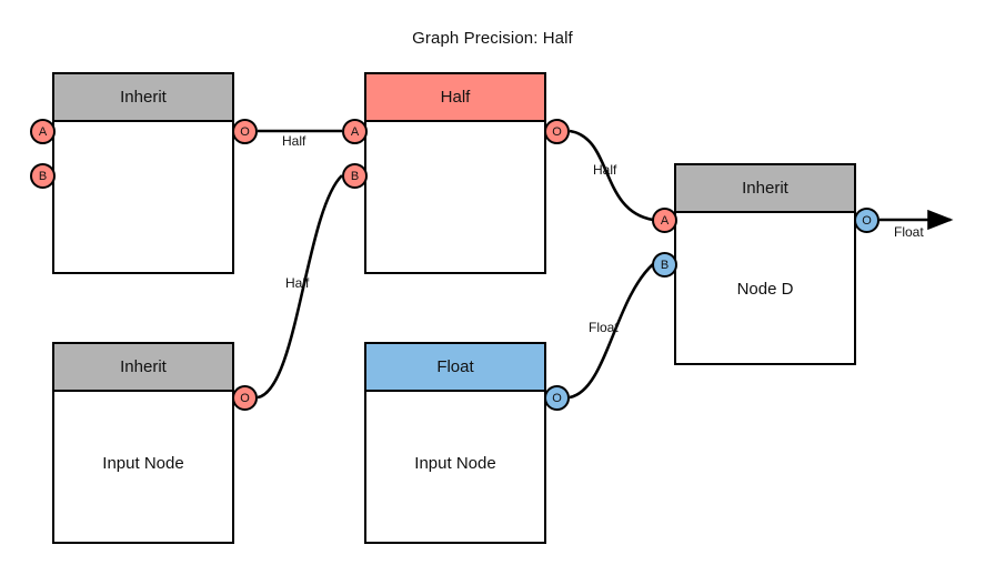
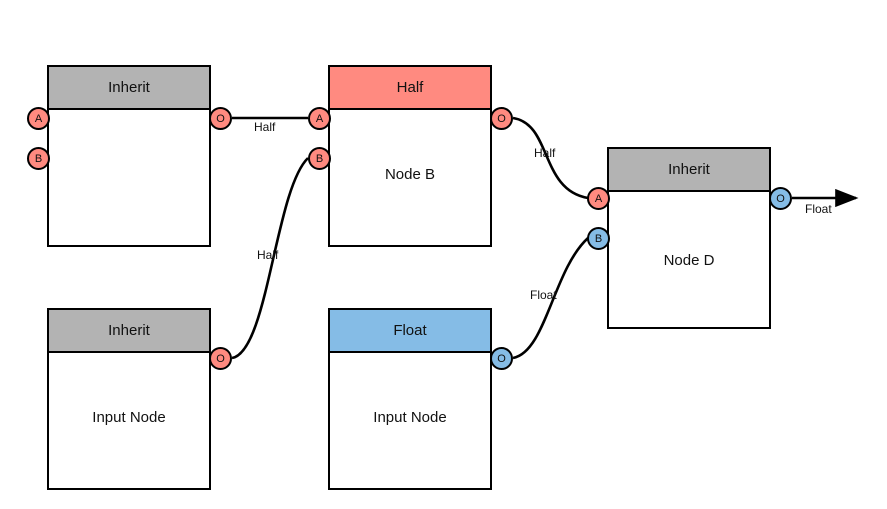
- Graph Precision: Half
  Inherit
  A
  B
  O
  Half
+ Node B
  A
  B
  O
  Inherit
  Node D
  A
  B
  O
  Inherit
  Input Node
  O
  Float
  Input Node
  O
  Half
  Half
  Half
  Float
  Float
